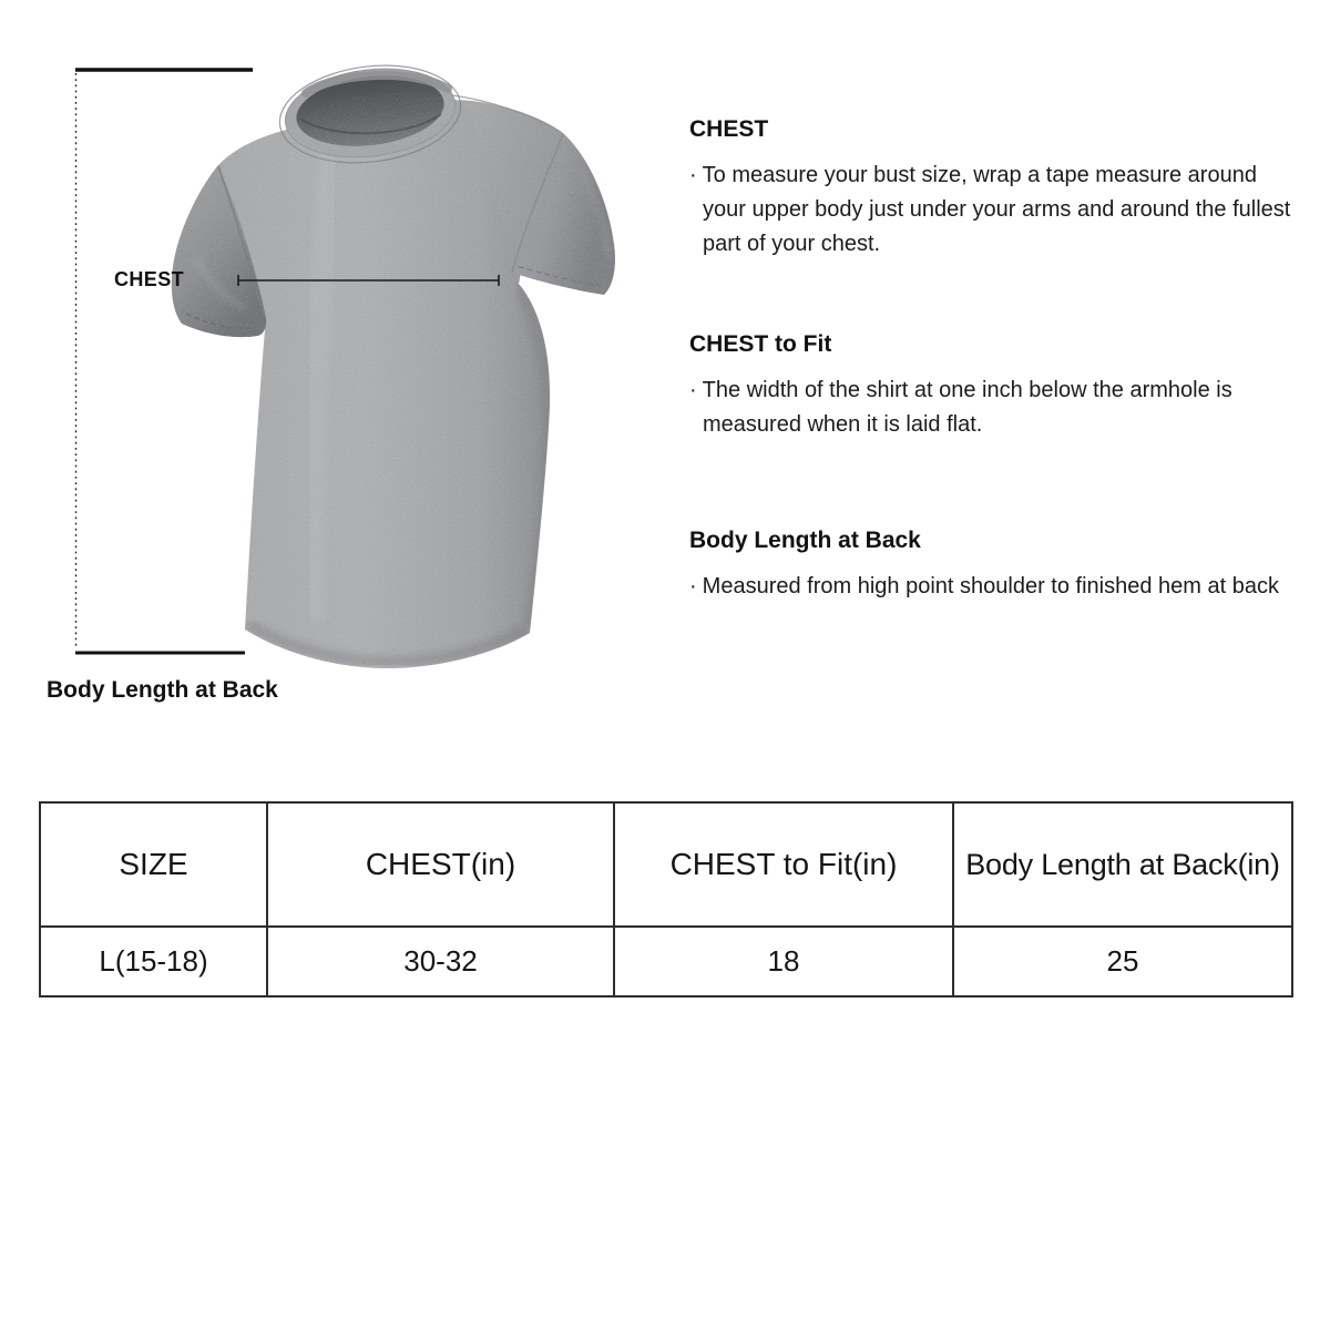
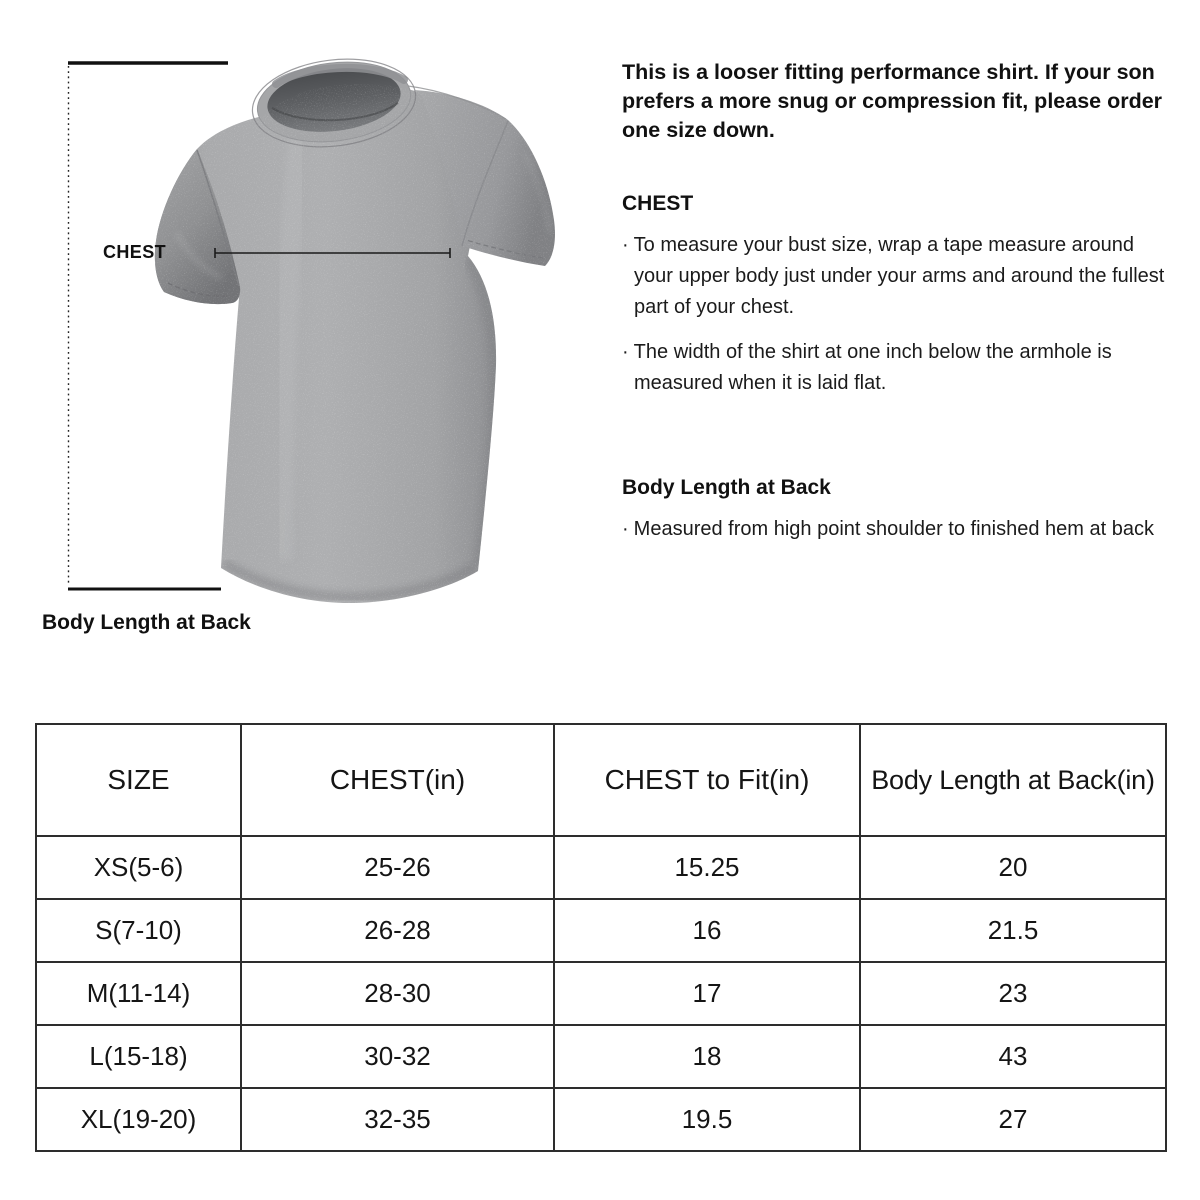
  CHEST
  Body Length at Back
+ This is a looser fitting performance shirt. If your son
+ prefers a more snug or compression fit, please order
+ one size down.
  CHEST
  · To measure your bust size, wrap a tape measure around
  your upper body just under your arms and around the fullest
  part of your chest.
- CHEST to Fit
  · The width of the shirt at one inch below the armhole is
  measured when it is laid flat.
  Body Length at Back
  · Measured from high point shoulder to finished hem at back
  SIZE	CHEST(in)	CHEST to Fit(in)	Body Length at Back(in)
+ XS(5-6)	25-26	15.25	20
+ S(7-10)	26-28	16	21.5
+ M(11-14)	28-30	17	23
- L(15-18)	30-32	18	25
+ L(15-18)	30-32	18	43
+ XL(19-20)	32-35	19.5	27
